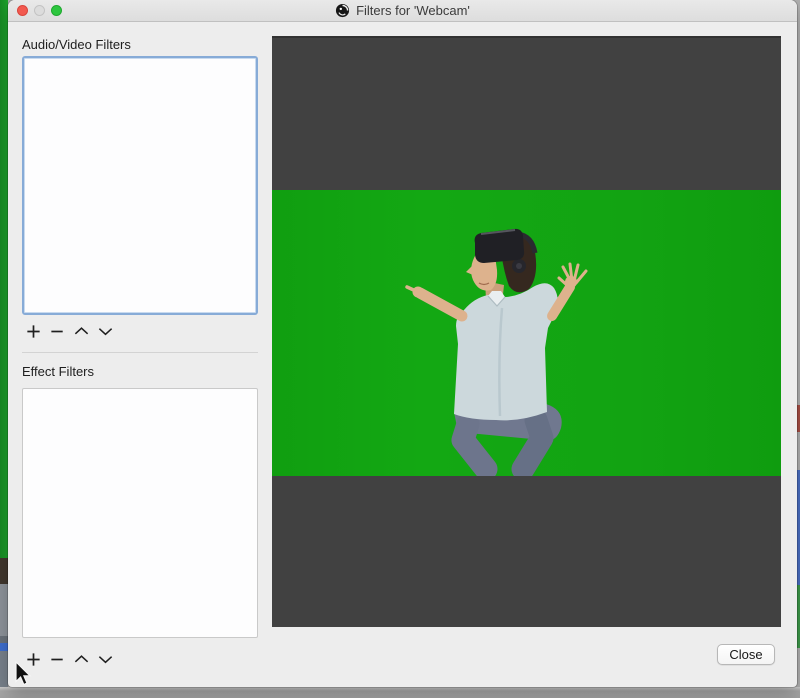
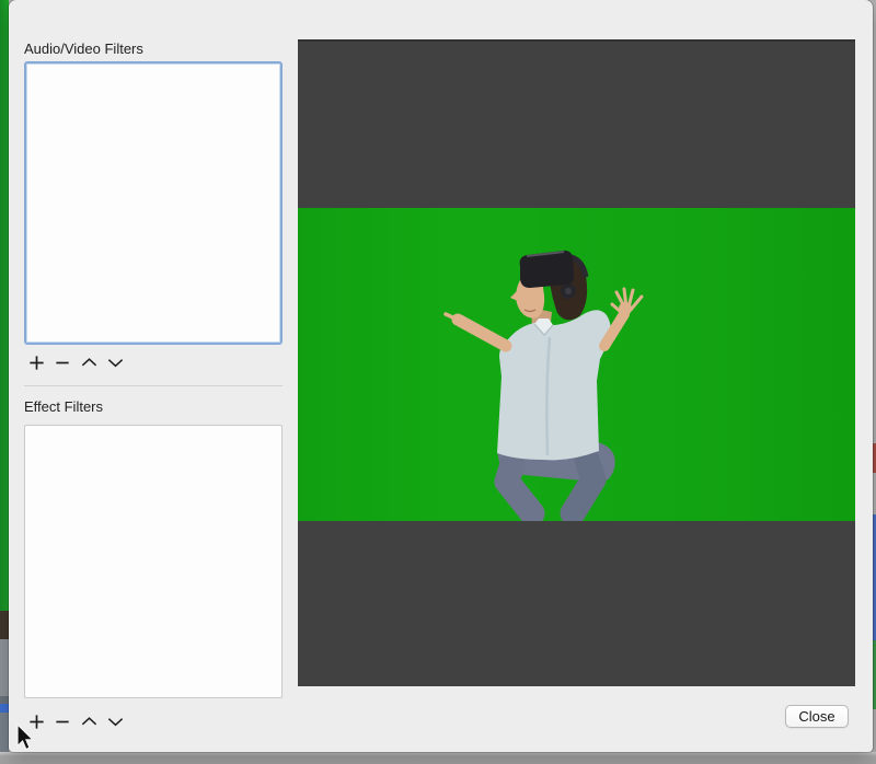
- Filters for 'Webcam'
  Audio/Video Filters
  Effect Filters
  Close
